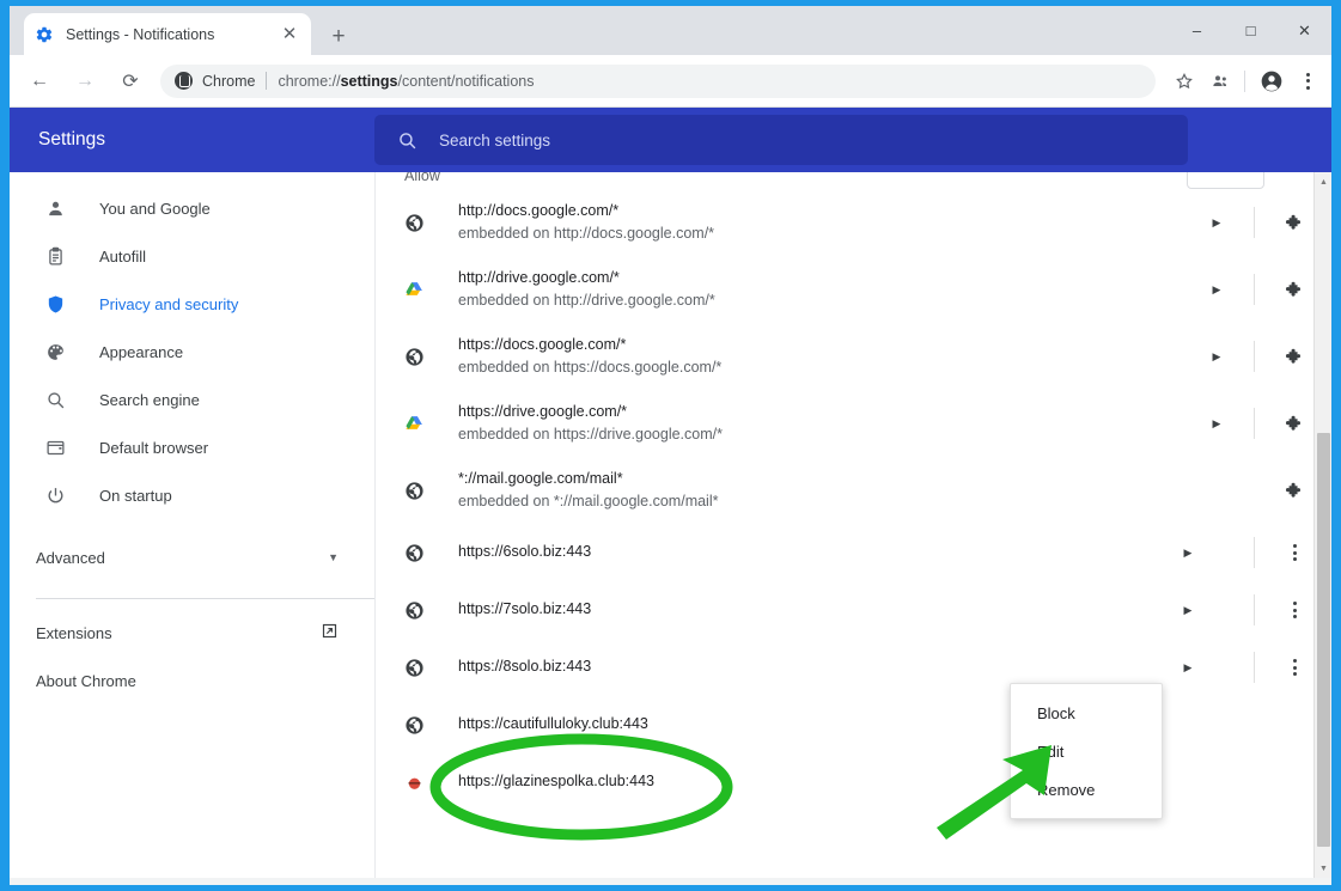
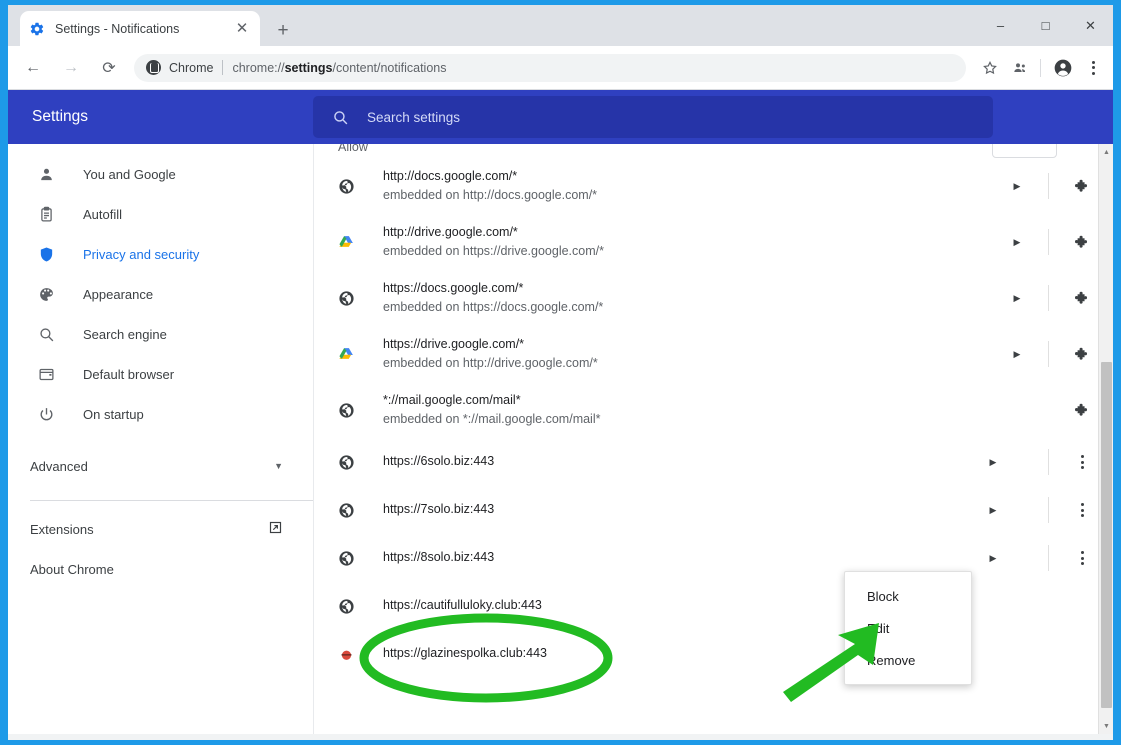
  Settings - Notifications
  ✕
  +
  –
  □
  ✕
  ←
  →
  ⟳
  Chrome
  chrome://settings/content/notifications
  Settings
  Search settings
  You and Google
  Autofill
  Privacy and security
  Appearance
  Search engine
  Default browser
  On startup
  Advanced
  ▼
  Extensions
  About Chrome
  Allow
  http://docs.google.com/*
  embedded on http://docs.google.com/*
  ▶
  http://drive.google.com/*
- embedded on http://drive.google.com/*
+ embedded on https://drive.google.com/*
  ▶
  https://docs.google.com/*
  embedded on https://docs.google.com/*
  ▶
  https://drive.google.com/*
- embedded on https://drive.google.com/*
+ embedded on http://drive.google.com/*
  ▶
  *://mail.google.com/mail*
  embedded on *://mail.google.com/mail*
  https://6solo.biz:443
  ▶
  https://7solo.biz:443
  ▶
  https://8solo.biz:443
  ▶
  https://cautifulluloky.club:443
  https://glazinespolka.club:443
  Block
  dit
  emove
